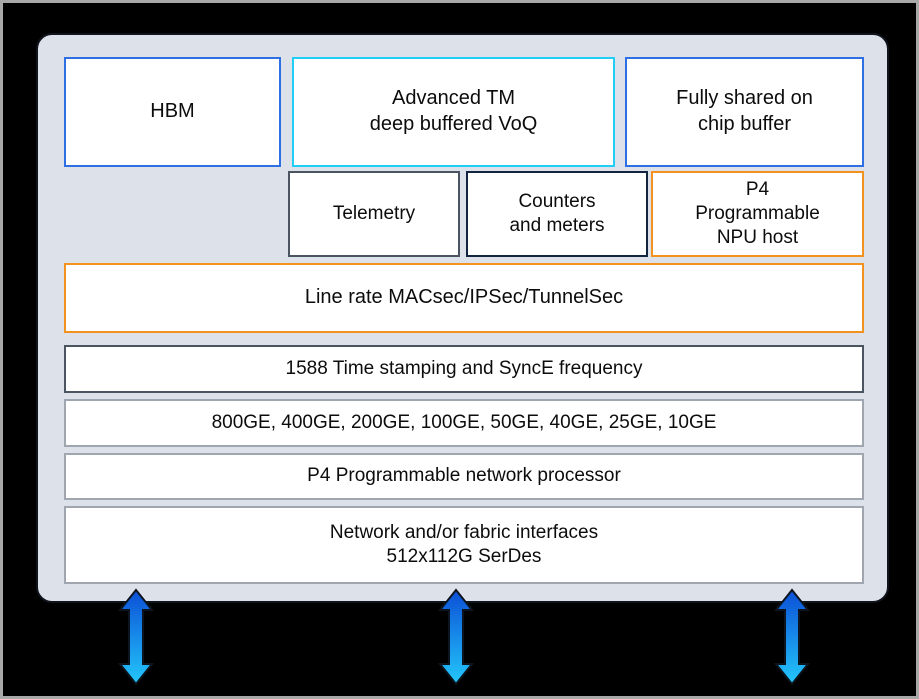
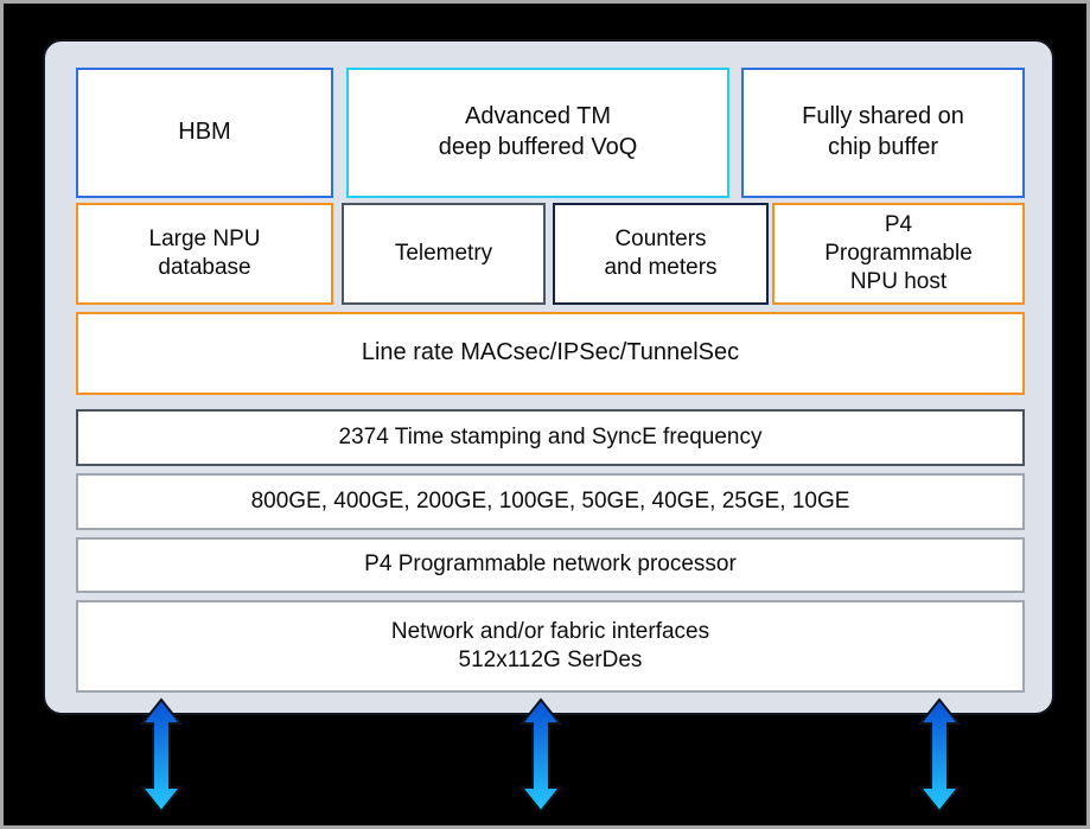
  HBM
  Advanced TM
  deep buffered VoQ
  Fully shared on
  chip buffer
+ Large NPU
+ database
  Telemetry
  Counters
  and meters
  P4
  Programmable
  NPU host
  Line rate MACsec/IPSec/TunnelSec
- 1588 Time stamping and SyncE frequency
+ 2374 Time stamping and SyncE frequency
  800GE, 400GE, 200GE, 100GE, 50GE, 40GE, 25GE, 10GE
  P4 Programmable network processor
  Network and/or fabric interfaces
  512x112G SerDes
